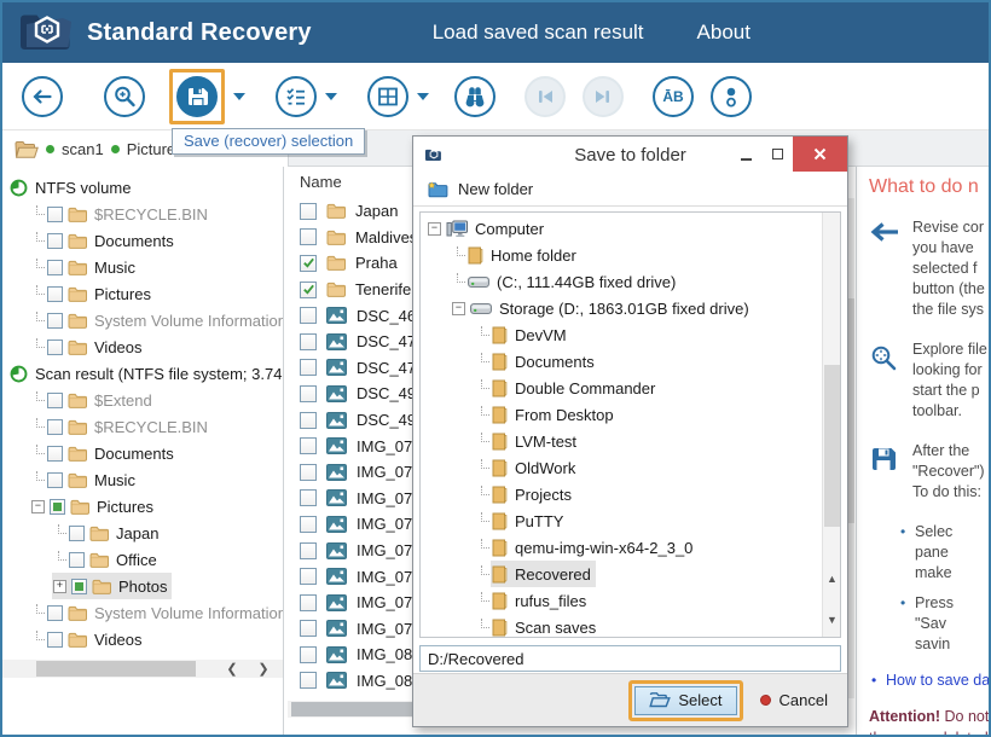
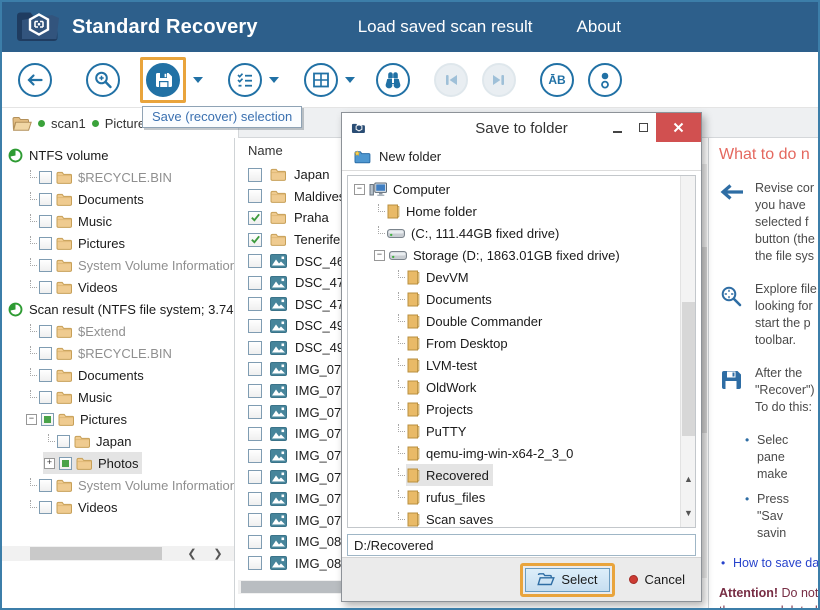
  Standard Recovery
  Load saved scan result
  About
  ĀB
  scan1
  Pictur
  NTFS volume
  $RECYCLE.BIN
  Documents
  Music
  Pictures
  System Volume Information
  Videos
  Scan result (NTFS file system; 3.74
  $Extend
  $RECYCLE.BIN
  Documents
  Music
  −
  Pictures
  Japan
- Office
  +
  Photos
  System Volume Information
  Videos
  ❮
  ❯
  Name
  Japan
  Maldive
  Praha
  Tenerife
  DSC_4
  DSC_4
  DSC_4
  DSC_4
  IMG_07
  IMG_07
  IMG_07
  IMG_07
  IMG_07
  IMG_07
  IMG_07
  IMG_07
  IMG_08
  IMG_08
  What to do n
  Revise cor
  you have
  selected f
  button (the
  the file sys
  Explore file
  looking for
  start the p
  toolbar.
  After the
  "Recover")
  To do this:
  •
  Selec
  pane
  make
  •
  Press
  "Sav
  savin
  •
  How to save da
  Attention! Do not
  Save (recover) selection
  Save to folder
  New folder
  −
  Computer
  Home folder
  (C:, 111.44GB fixed drive)
  −
  Storage (D:, 1863.01GB fixed drive)
  DevVM
  Documents
  Double Commander
  From Desktop
  LVM-test
  OldWork
  Projects
  PuTTY
  qemu-img-win-x64-2_3_0
  Recovered
  rufus_files
  Scan saves
  ▲
  ▼
  D:/Recovered
  Select
  Cancel
